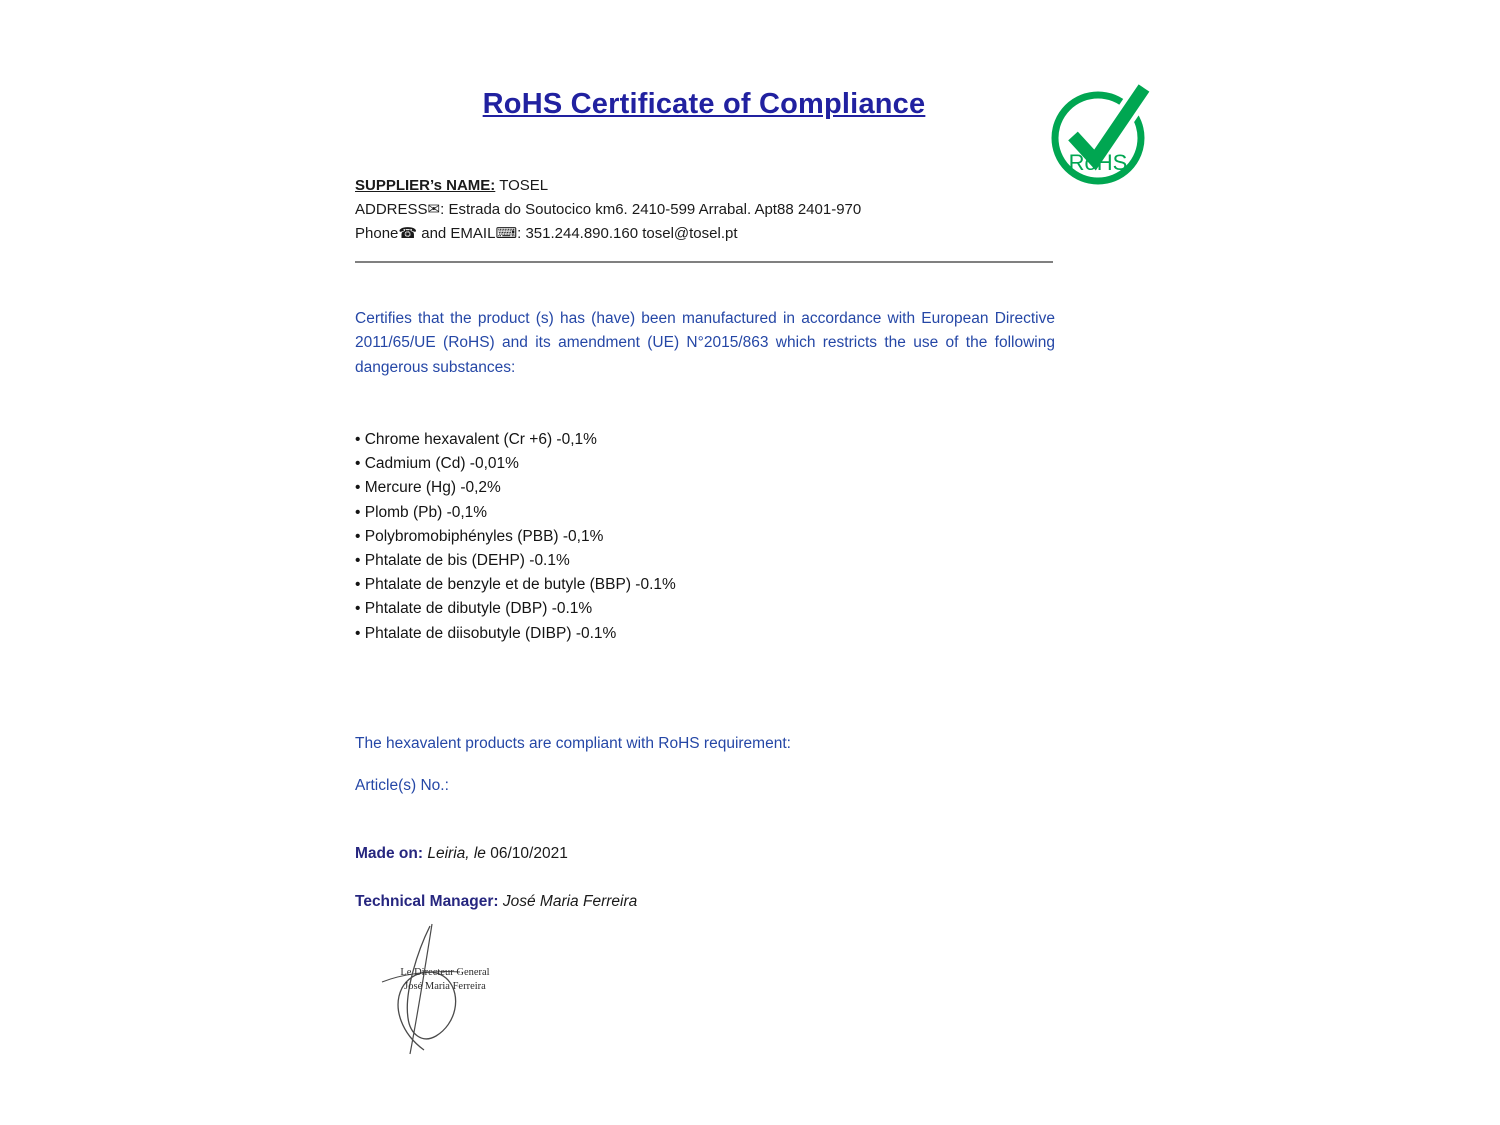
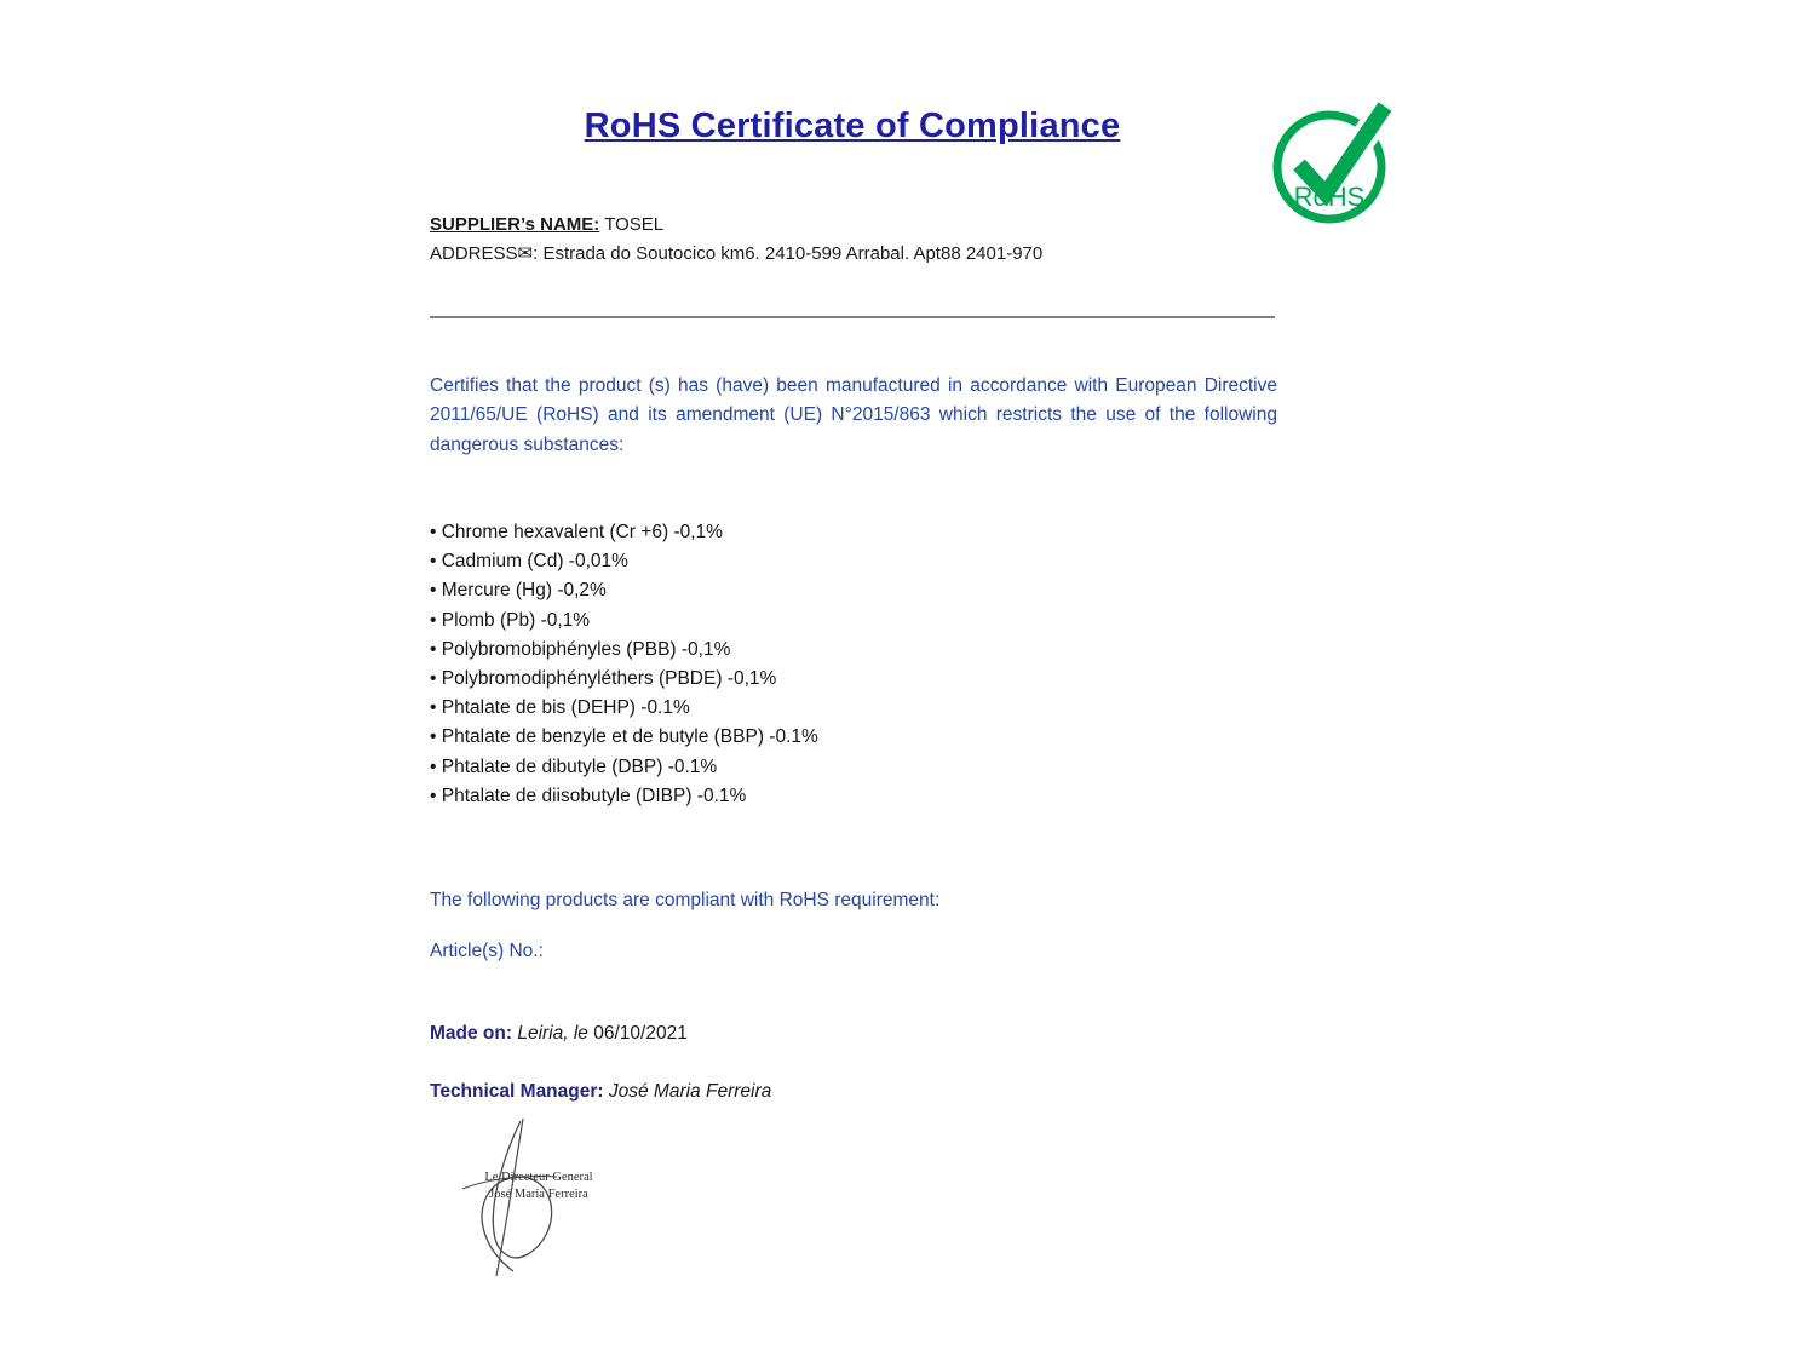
  RoHS Certificate of Compliance
  RoHS
  SUPPLIER’s NAME: TOSEL
  ADDRESS✉: Estrada do Soutocico km6. 2410-599 Arrabal. Apt88 2401-970
- Phone☎ and EMAIL⌨: 351.244.890.160 tosel@tosel.pt
  Certifies that the product (s) has (have) been manufactured in accordance with European Directive 2011/65/UE (RoHS) and its amendment (UE) N°2015/863 which restricts the use of the following dangerous substances:
  Chrome hexavalent (Cr +6) -0,1%
  Cadmium (Cd) -0,01%
  Mercure (Hg) -0,2%
  Plomb (Pb) -0,1%
  Polybromobiphényles (PBB) -0,1%
+ Polybromodiphényléthers (PBDE) -0,1%
  Phtalate de bis (DEHP) -0.1%
  Phtalate de benzyle et de butyle (BBP) -0.1%
  Phtalate de dibutyle (DBP) -0.1%
  Phtalate de diisobutyle (DIBP) -0.1%
- The hexavalent products are compliant with RoHS requirement:
+ The following products are compliant with RoHS requirement:
  Article(s) No.:
  Made on: Leiria, le 06/10/2021
  Technical Manager: José Maria Ferreira
  Le Directeur General
  José Maria Ferreira
